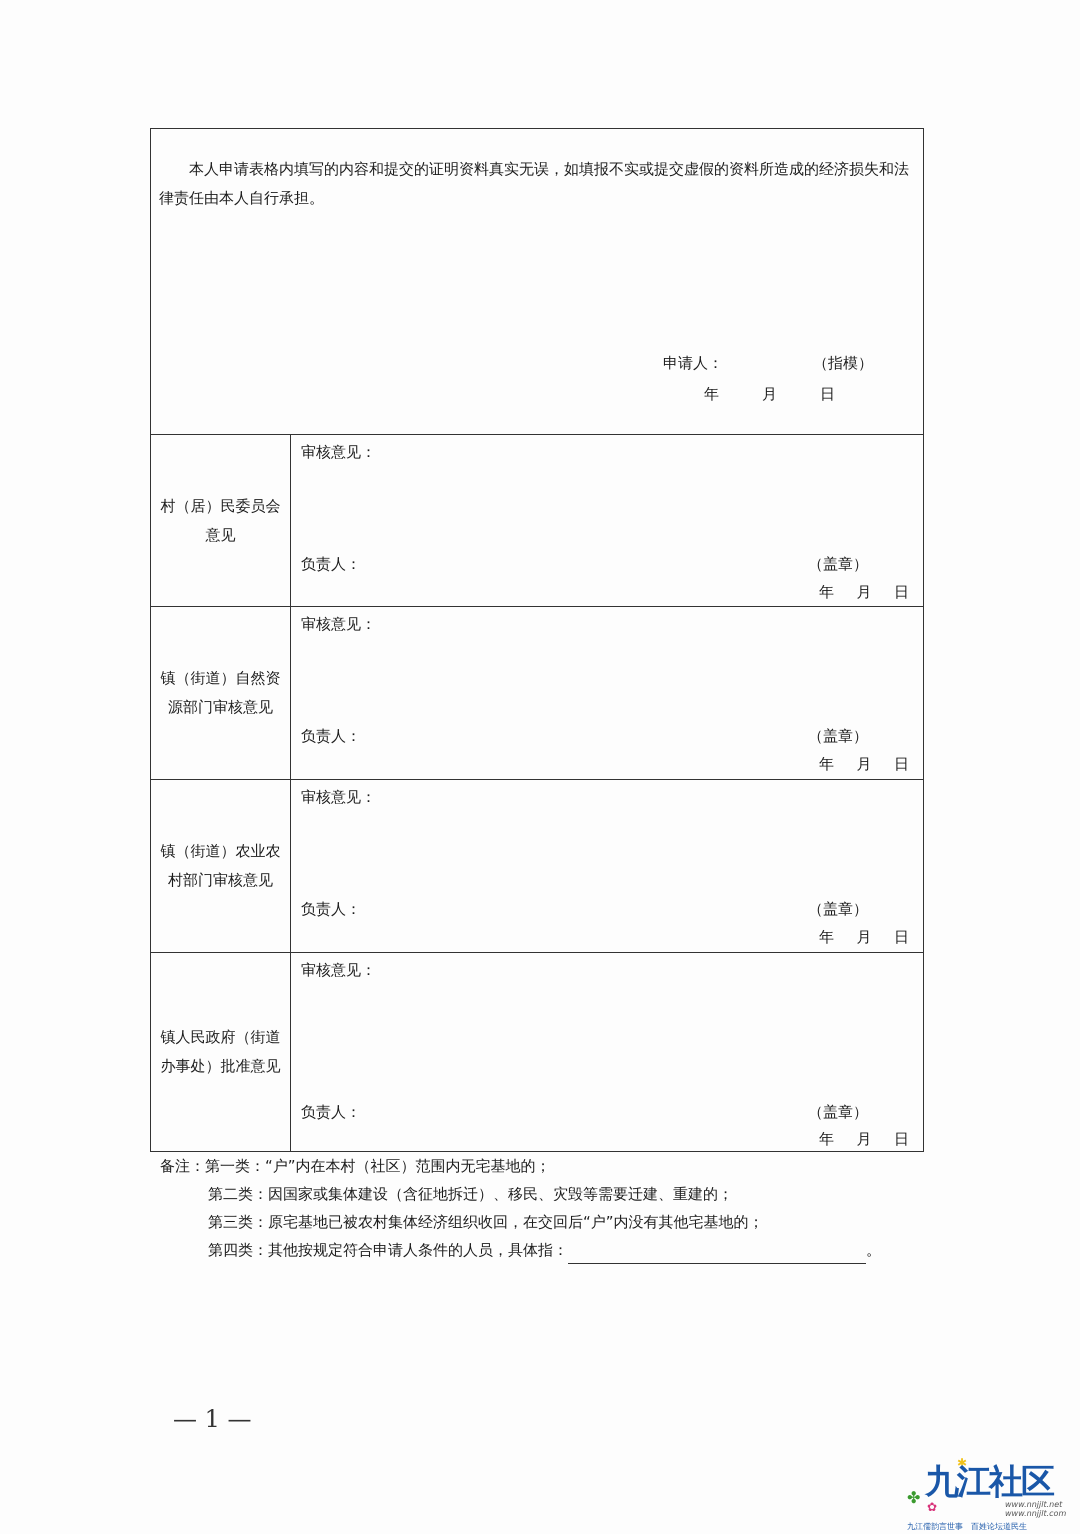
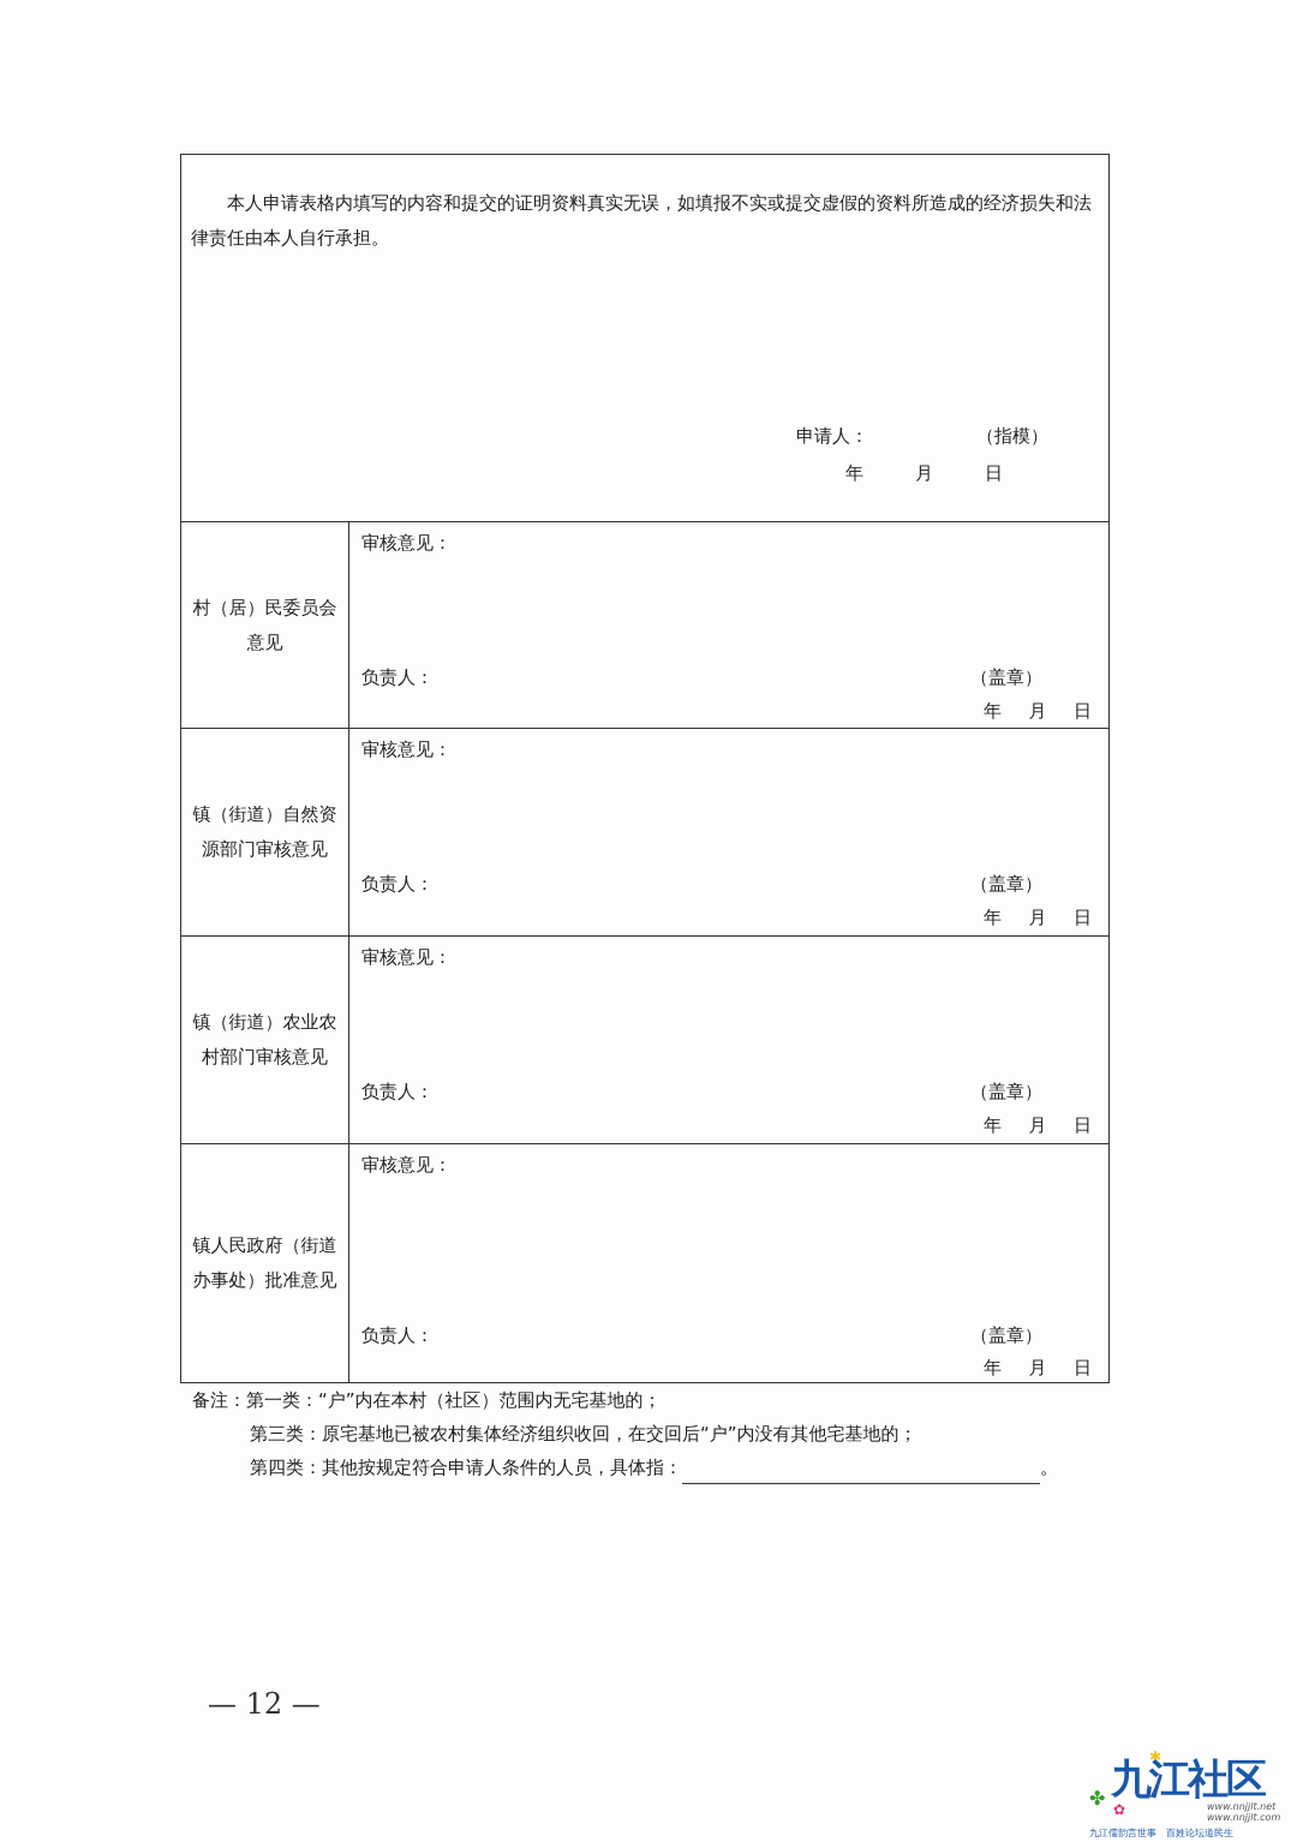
  本人申请表格内填写的内容和提交的证明资料真实无误，如填报不实或提交虚假的资料所造成的经济损失和法律责任由本人自行承担。
  申请人：
  （指模）
  年
  月
  日
  村（居）民委员会意见
  审核意见：
  负责人：
  （盖章）
  年 月 日
  镇（街道）自然资源部门审核意见
  审核意见：
  负责人：
  （盖章）
  年 月 日
  镇（街道）农业农村部门审核意见
  审核意见：
  负责人：
  （盖章）
  年 月 日
  镇人民政府（街道办事处）批准意见
  审核意见：
  负责人：
  （盖章）
  年 月 日
  备注：第一类：“户”内在本村（社区）范围内无宅基地的；
- 第二类：因国家或集体建设（含征地拆迁）、移民、灾毁等需要迁建、重建的；
  第三类：原宅基地已被农村集体经济组织收回，在交回后“户”内没有其他宅基地的；
  第四类：其他按规定符合申请人条件的人员，具体指： 。
- — 1 —
+ — 12 —
  ✤
  ✿
  ✱
  九江社区
  www.nnjjlt.net
  www.nnjjlt.com
  九江儒韵言世事 百姓论坛道民生
